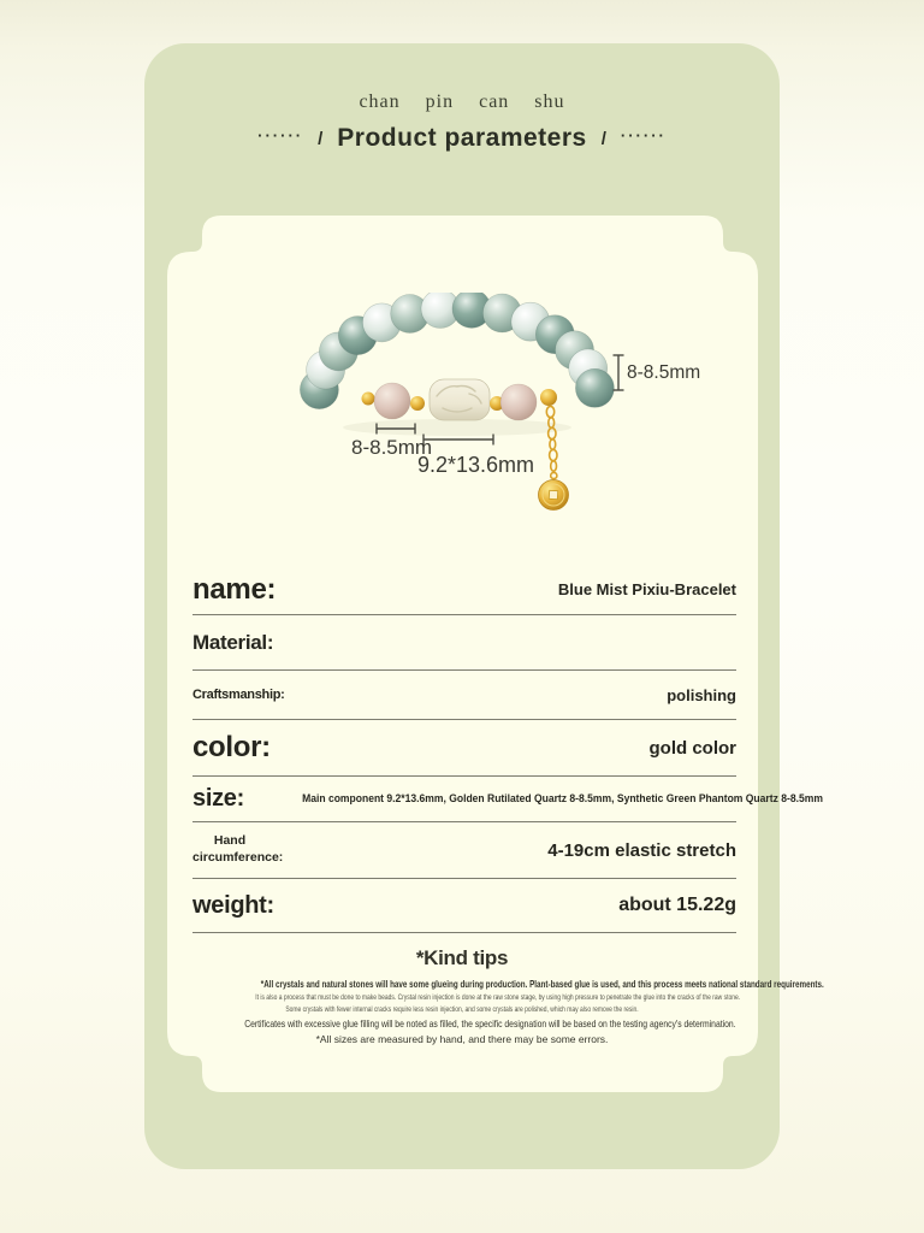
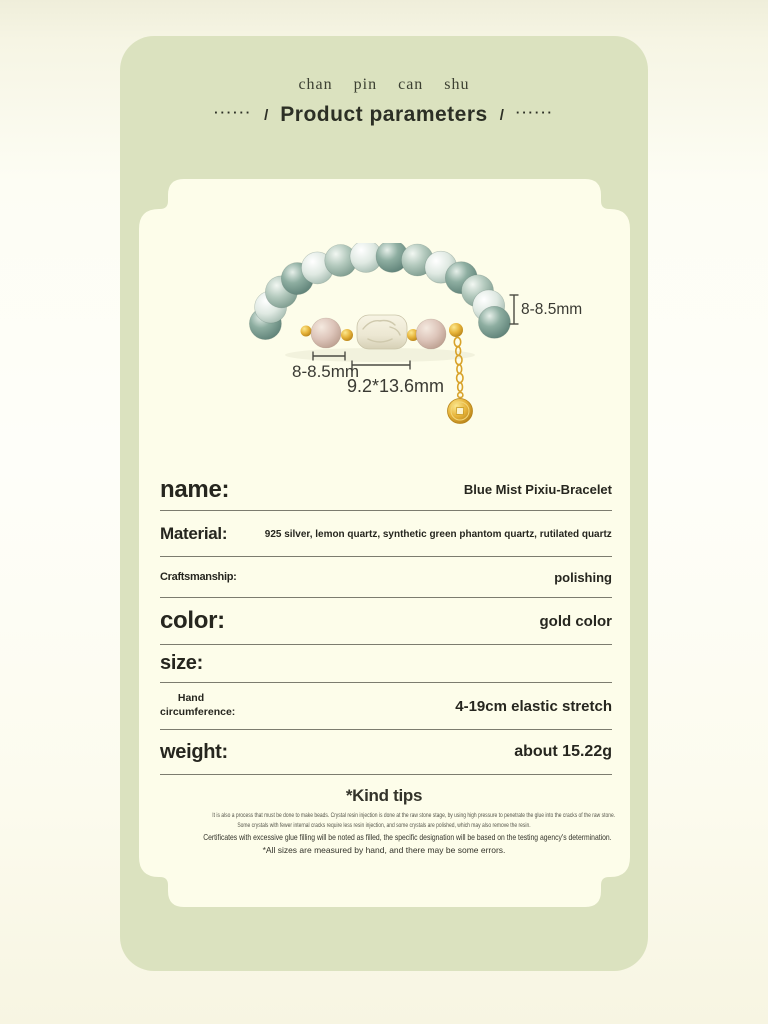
  chan pin can shu
  ······
  /
  Product parameters
  /
  ······
  8-8.5mm
  8-8.5mm
  9.2*13.6mm
  name:
  Blue Mist Pixiu-Bracelet
  Material:
+ 925 silver, lemon quartz, synthetic green phantom quartz, rutilated quartz
  Craftsmanship:
  polishing
  color:
  gold color
  size:
- Main component 9.2*13.6mm, Golden Rutilated Quartz 8-8.5mm, Synthetic Green Phantom Quartz 8-8.5mm
  Hand circumferen
  4-19cm elastic stretch
  weight:
  about 15.22g
  *Kind tips
- *All crystals and natural stones will have some glueing during production. Plant-based glue is used, and this process meets national standard requirements.
  Certificates with excessive glue filling will be noted as filled, the specific designation will be based on the testing agency's determination.
  *All sizes are measured by hand, and there may be some errors.
